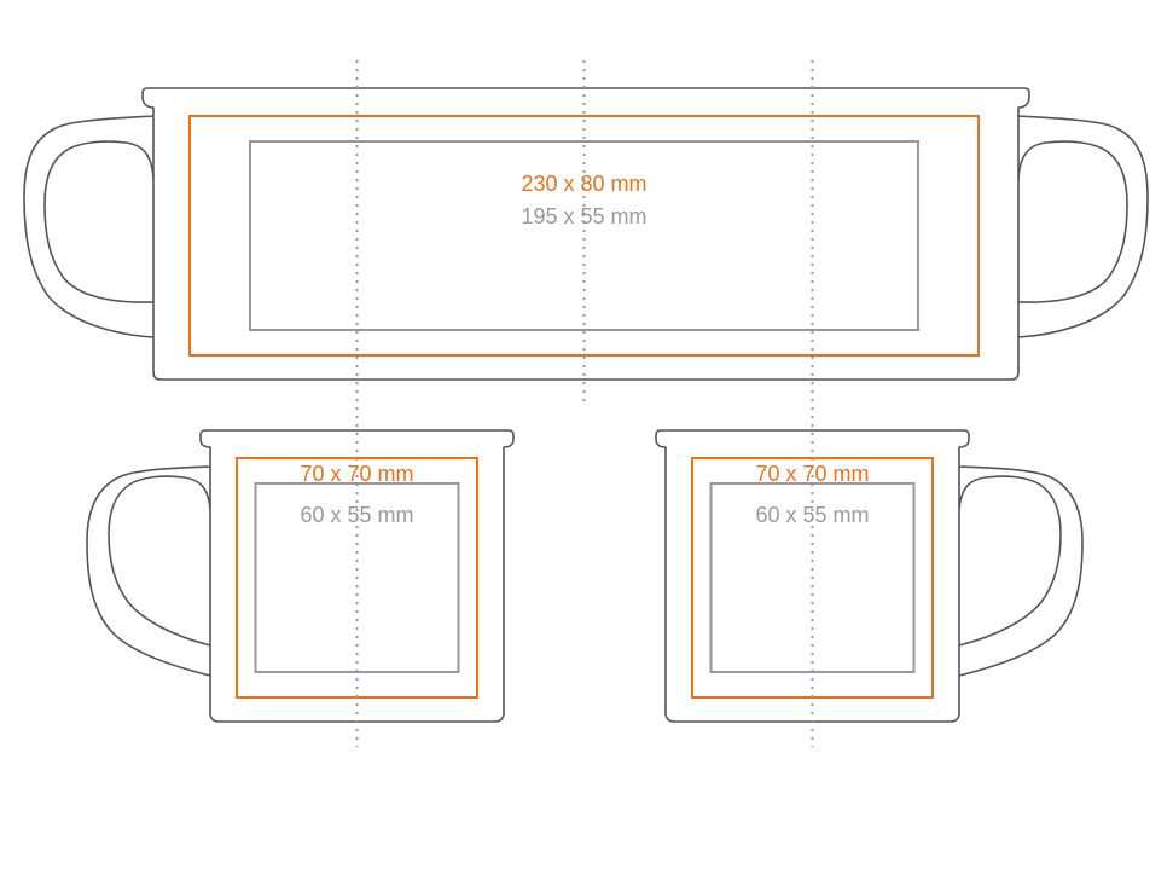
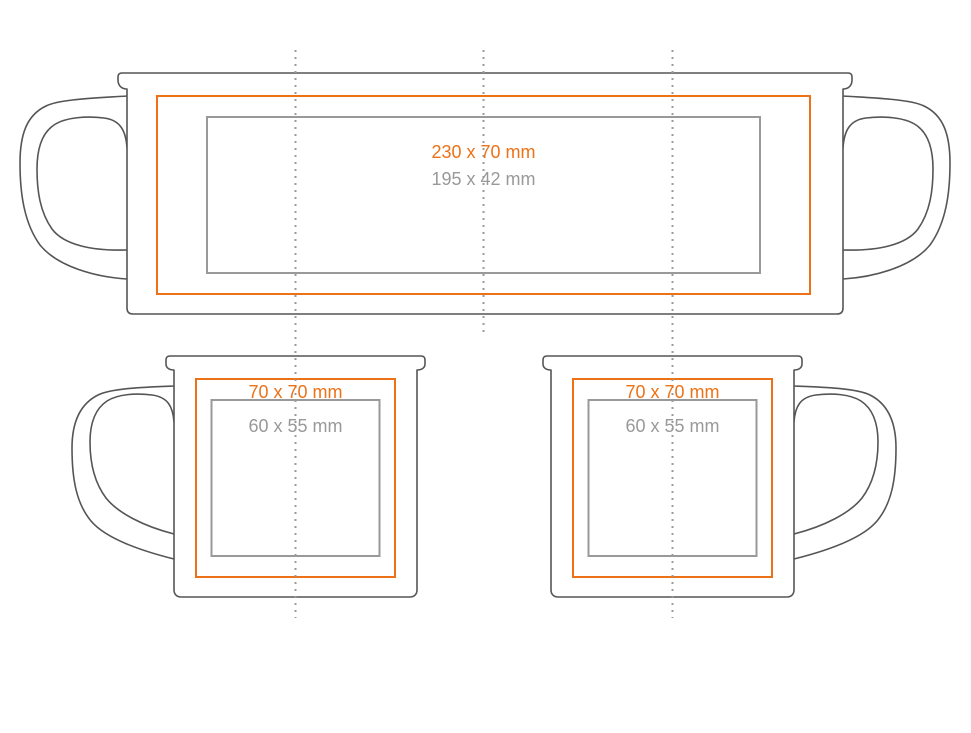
- 230 x 80 mm
+ 230 x 70 mm
- 195 x 55 mm
+ 195 x 42 mm
  70 x 70 mm
  60 x 55 mm
  70 x 70 mm
  60 x 55 mm
